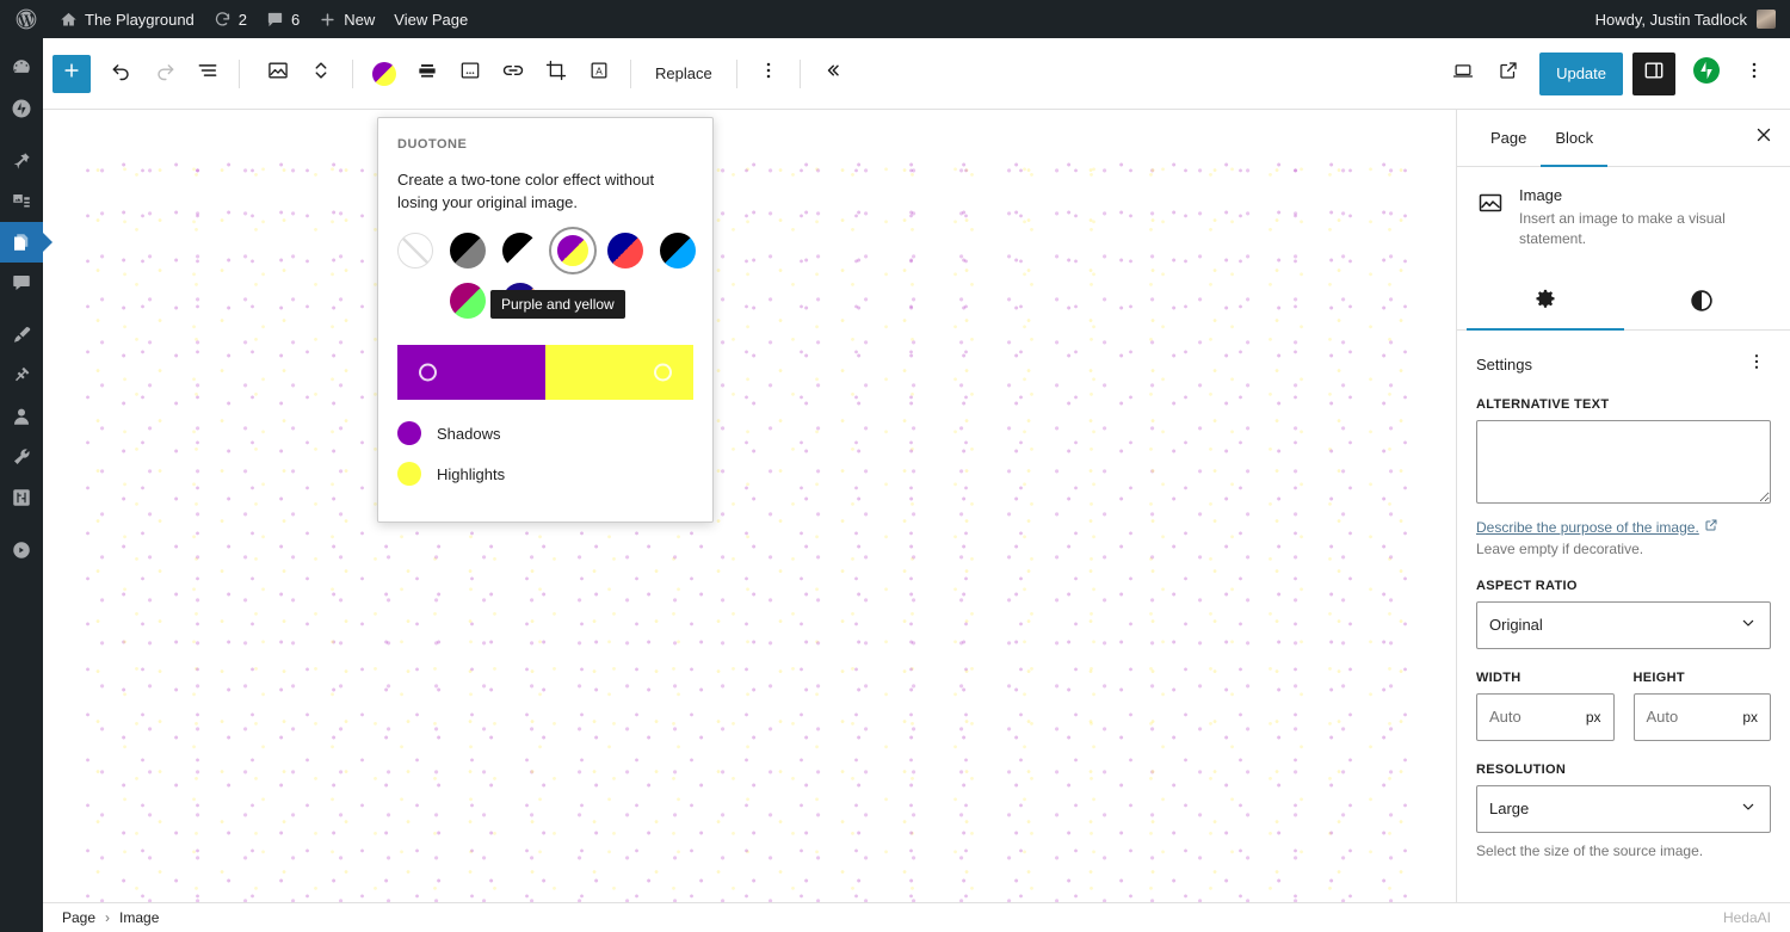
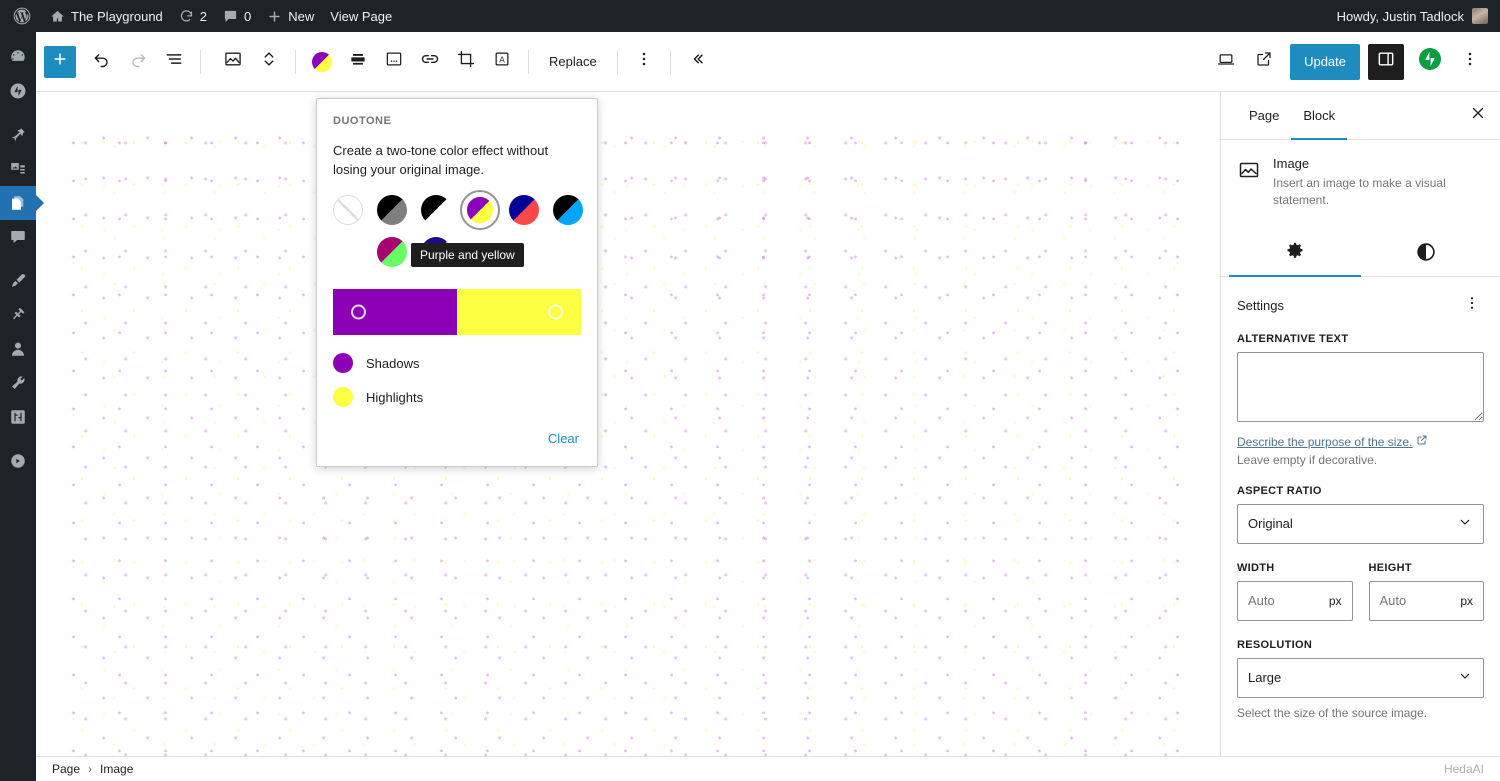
  The Playground
  2
- 6
+ 0
  New
  View Page
  Howdy, Justin Tadlock
  A
  Replace
  Update
  DUOTONE
  Create a two-tone color effect without losing your original image.
  Purple and yellow
  Shadows
  Highlights
+ Clear
  Page
  Block
  Image
  Insert an image to make a visual statement.
  Settings
  ALTERNATIVE TEXT
- Describe the purpose of the image.
+ Describe the purpose of the size.
  Leave empty if decorative.
  ASPECT RATIO
  Original
  WIDTH
  Auto
  px
  HEIGHT
  Auto
  px
  RESOLUTION
  Large
  Select the size of the source image.
  Page
  ›
  Image
  HedaAI
